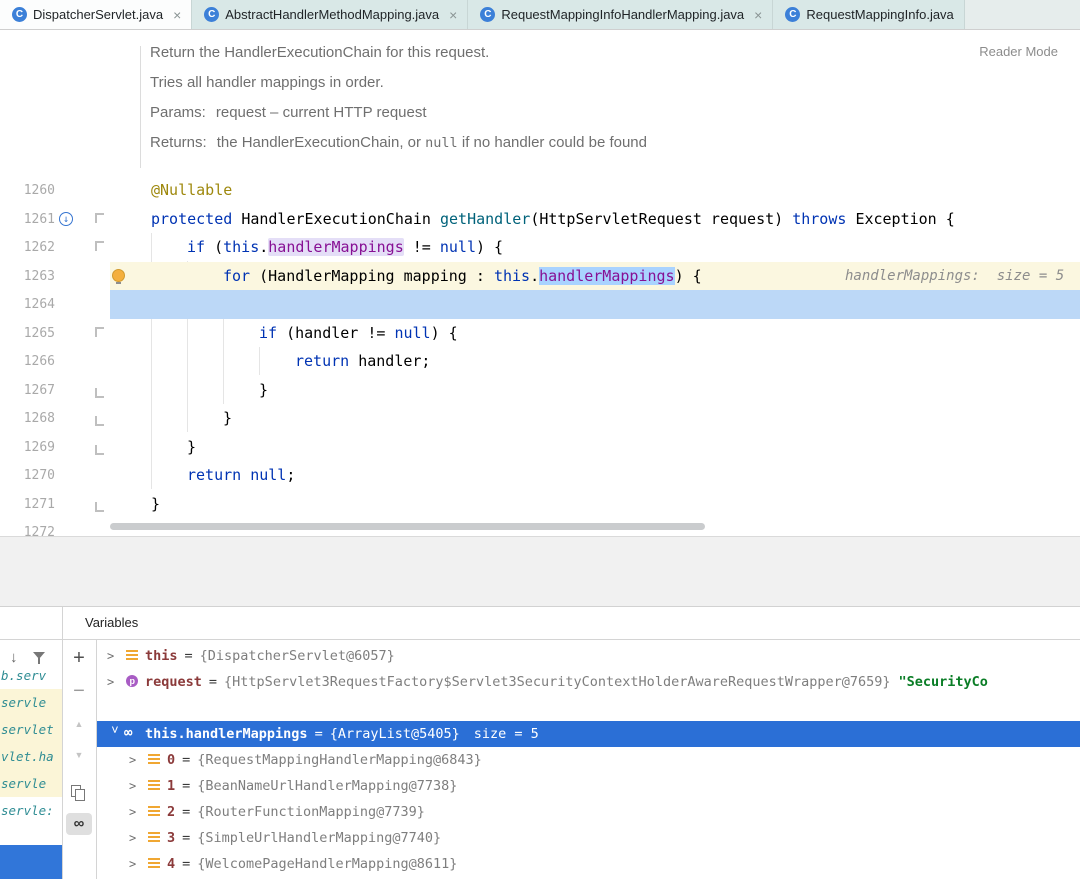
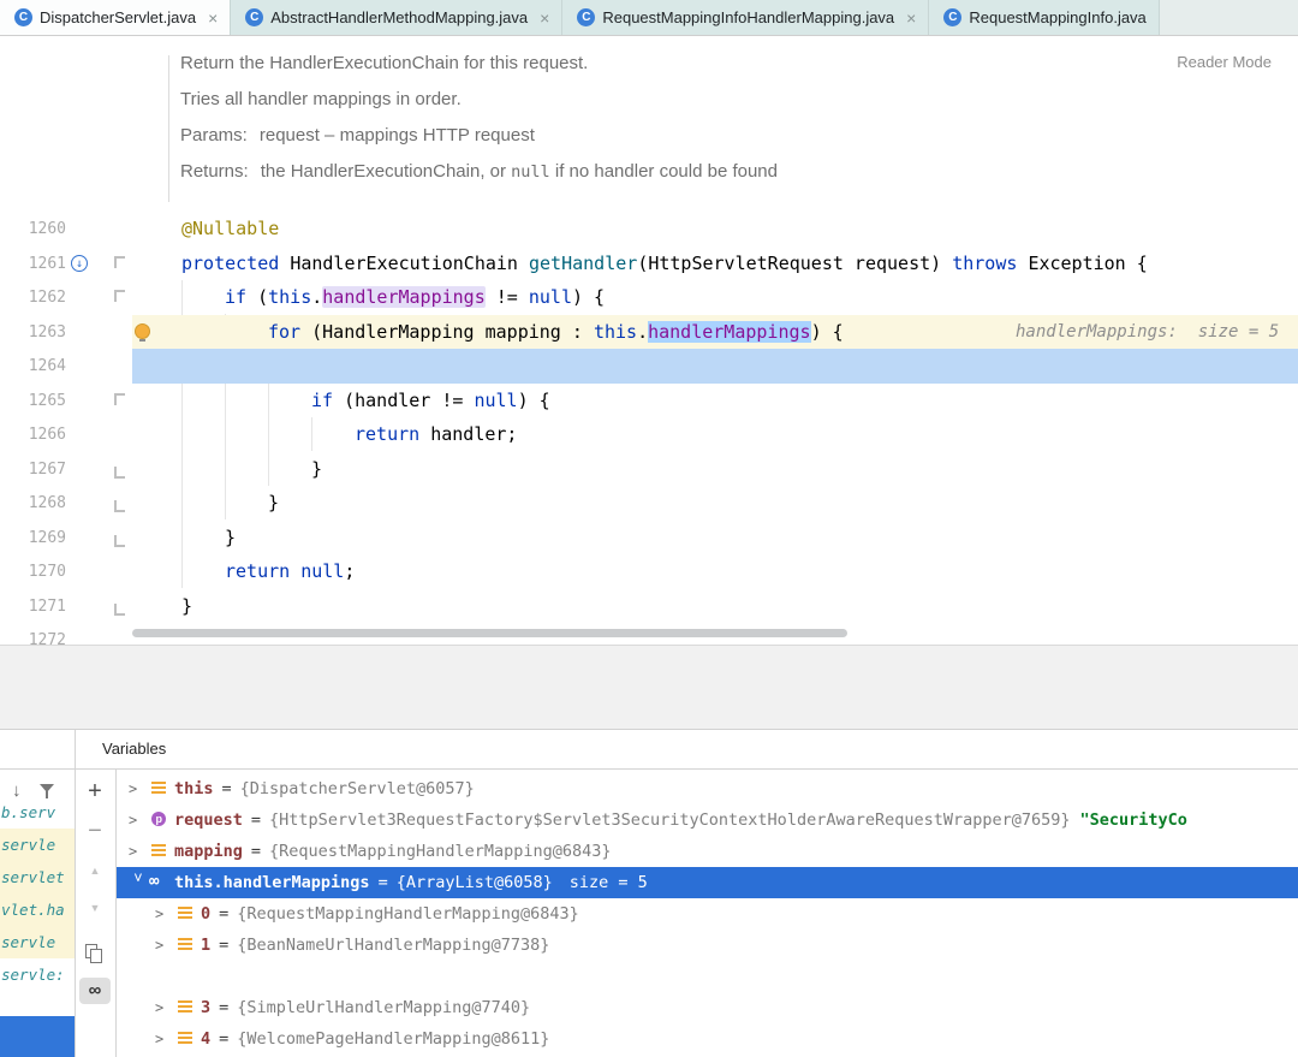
  C
  DispatcherServlet.java
  ×
  C
  AbstractHandlerMethodMapping.java
  ×
  C
  RequestMappingInfoHandlerMapping.java
  ×
  C
  RequestMappingInfo.java
  Reader Mode
  Return the HandlerExecutionChain for this request.
  Tries all handler mappings in order.
- Params: request – current HTTP request
+ Params: request – mappings HTTP request
  Returns: the HandlerExecutionChain, or null if no handler could be found
  1260
  @Nullable
  1261
  ↓
  protected HandlerExecutionChain getHandler(HttpServletRequest request) throws Exception {
  1262
  if (this.handlerMappings != null) {
  1263
  for (HandlerMapping mapping : this.handlerMappings) {
  handlerMappings: size = 5
  1264
  1265
  if (handler != null) {
  1266
  return handler;
  1267
  }
  1268
  }
  1269
  }
  1270
  return null;
  1271
  }
  1272
  Variables
  ↓
  b.serv
  servle
  servlet
  vlet.ha
  servle
  servle:
  +
  −
  ▲
  ▼
  ∞
  > this = {DispatcherServlet@6057}
  > request = {HttpServlet3RequestFactory$Servlet3SecurityContextHolderAwareRequestWrapper@7659} "SecurityCo
+ > mapping = {RequestMappingHandlerMapping@6843}
- this.handlerMappings = {ArrayList@5405} size = 5
+ this.handlerMappings = {ArrayList@6058} size = 5
  > 0 = {RequestMappingHandlerMapping@6843}
  > 1 = {BeanNameUrlHandlerMapping@7738}
- > 2 = {RouterFunctionMapping@7739}
  > 3 = {SimpleUrlHandlerMapping@7740}
  > 4 = {WelcomePageHandlerMapping@8611}
